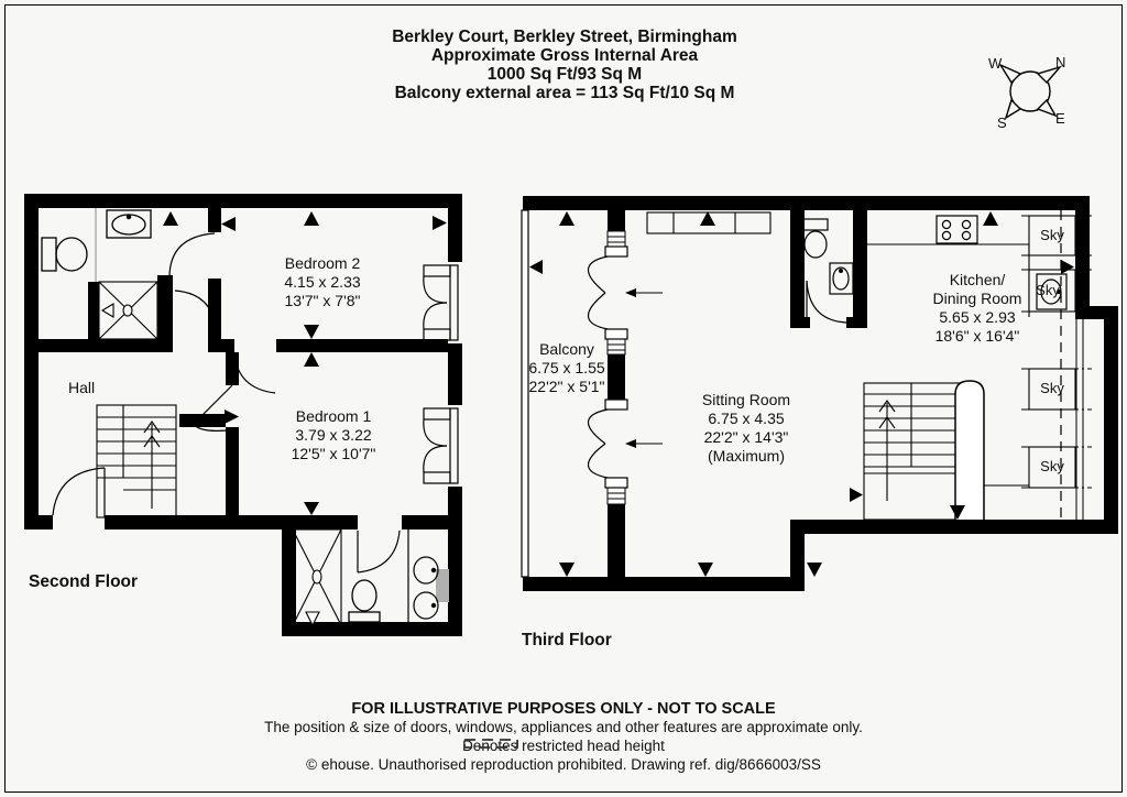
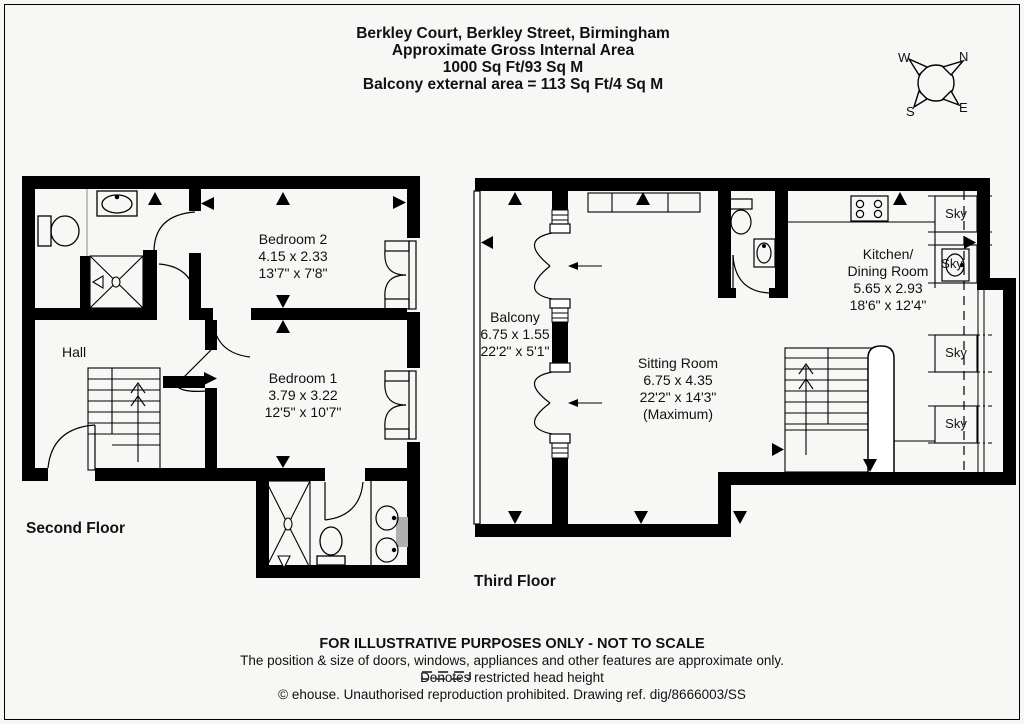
  Berkley Court, Berkley Street, Birmingham
  Approximate Gross Internal Area
  1000 Sq Ft/93 Sq M
- Balcony external area = 113 Sq Ft/10 Sq M
+ Balcony external area = 113 Sq Ft/4 Sq M
  W
  N
  S
  E
  Bedroom 2
  4.15 x 2.33
  13'7" x 7'8"
  Bedroom 1
  3.79 x 3.22
  12'5" x 10'7"
  Hall
  Balcony
  6.75 x 1.55
  22'2" x 5'1"
  Sitting Room
  6.75 x 4.35
  22'2" x 14'3"
  (Maximum)
  Kitchen/
  Dining Room
  5.65 x 2.93
- 18'6" x 16'4"
+ 18'6" x 12'4"
  Sky
  Sky
  Sky
  Sky
  Second Floor
  Third Floor
  FOR ILLUSTRATIVE PURPOSES ONLY - NOT TO SCALE
  The position & size of doors, windows, appliances and other features are approximate only.
  Denotes restricted head height
  © ehouse. Unauthorised reproduction prohibited. Drawing ref. dig/8666003/SS
